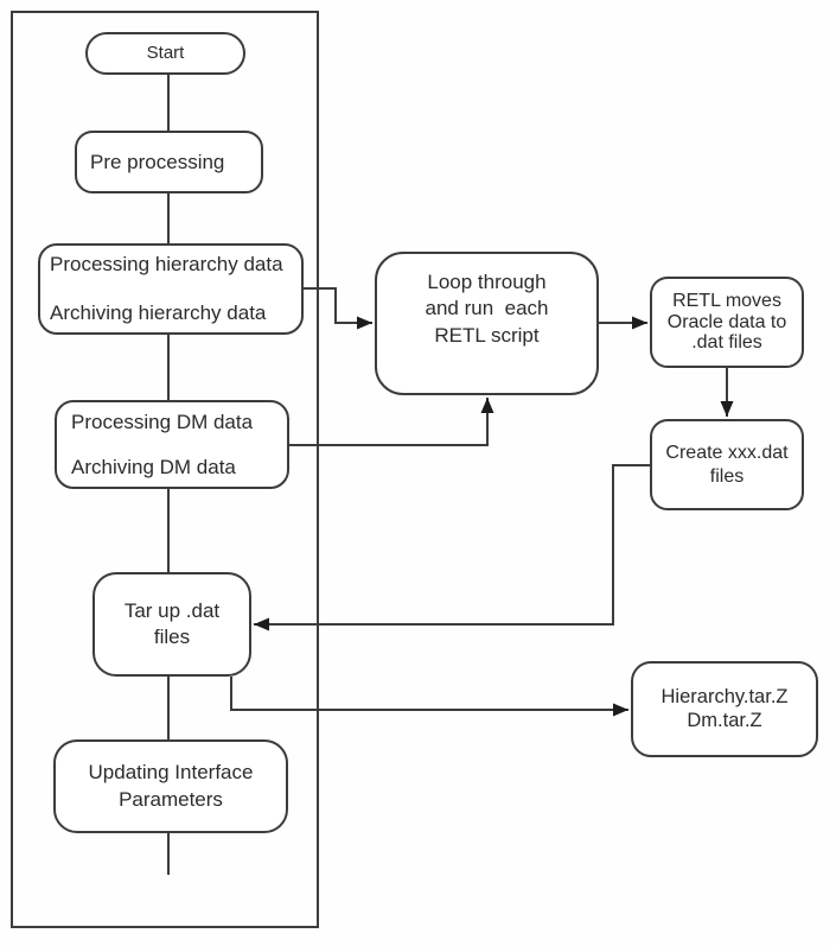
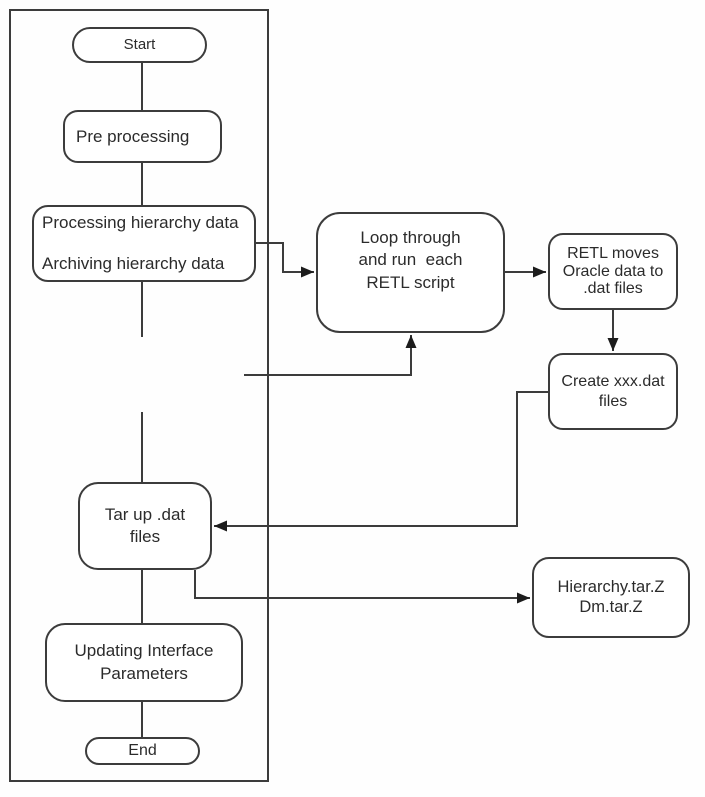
  Start
  Pre processing
  Processing hierarchy data
  Archiving hierarchy data
- Processing DM data
- Archiving DM data
  Tar up .dat
  files
  Updating Interface
  Parameters
+ End
  Loop through
  and run each
  RETL script
  RETL moves
  Oracle data to
  .dat files
  Create xxx.dat
  files
  Hierarchy.tar.Z
  Dm.tar.Z
